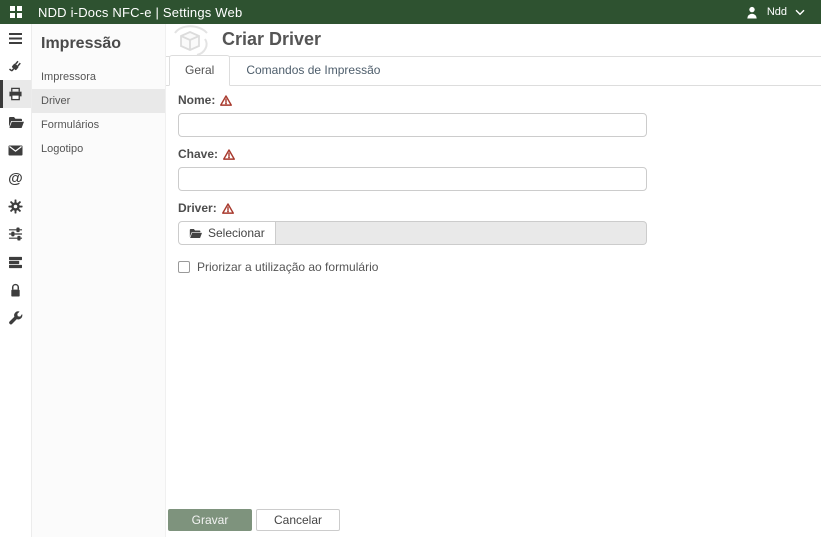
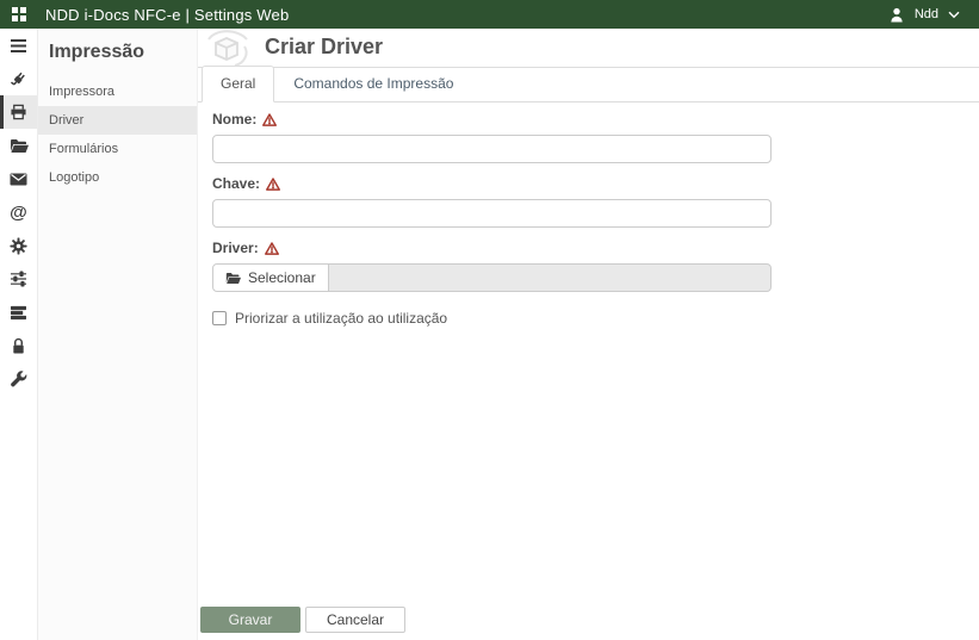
  NDD i-Docs NFC-e | Settings Web
  Ndd
  @
  Impressão
  Impressora
  Driver
  Formulários
  Logotipo
  Criar Driver
  Geral
  Comandos de Impressão
  Nome:
  Chave:
  Driver:
  Selecionar
- Priorizar a utilização ao formulário
+ Priorizar a utilização ao utilização
  Gravar
  Cancelar
